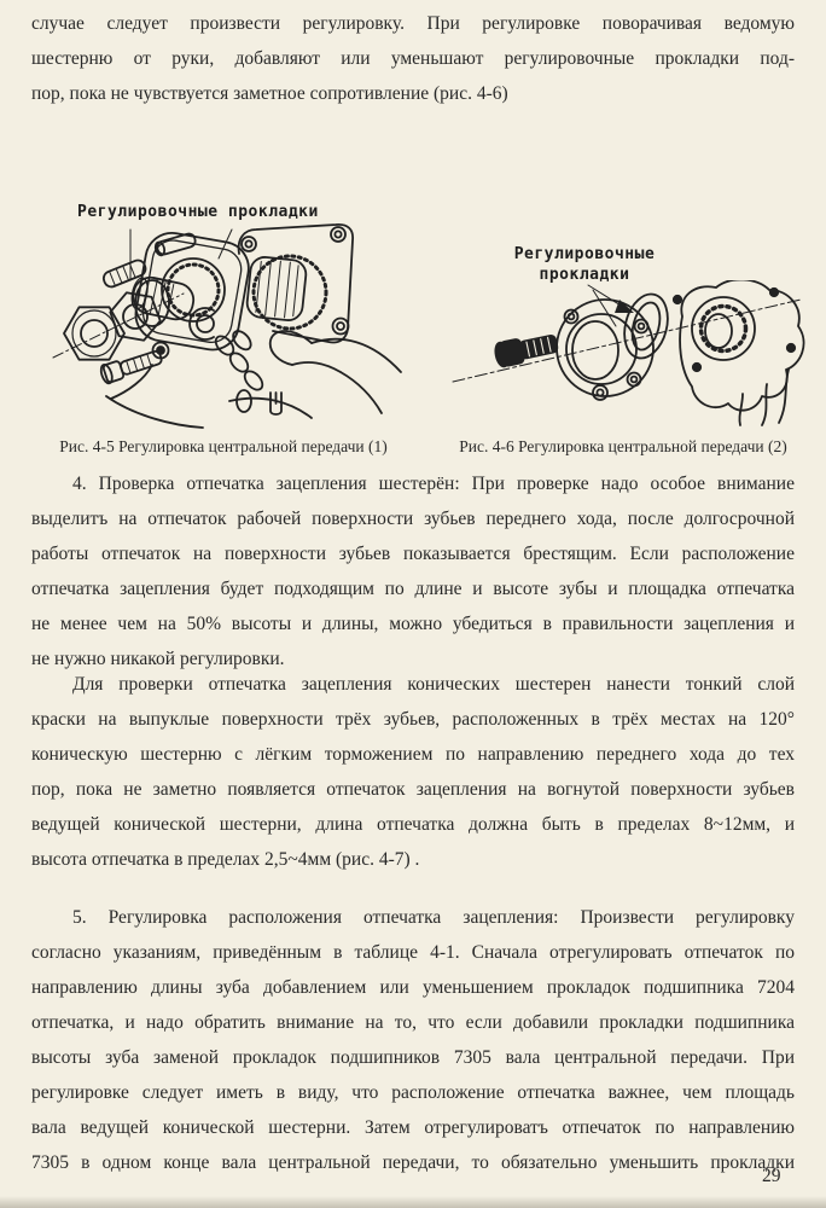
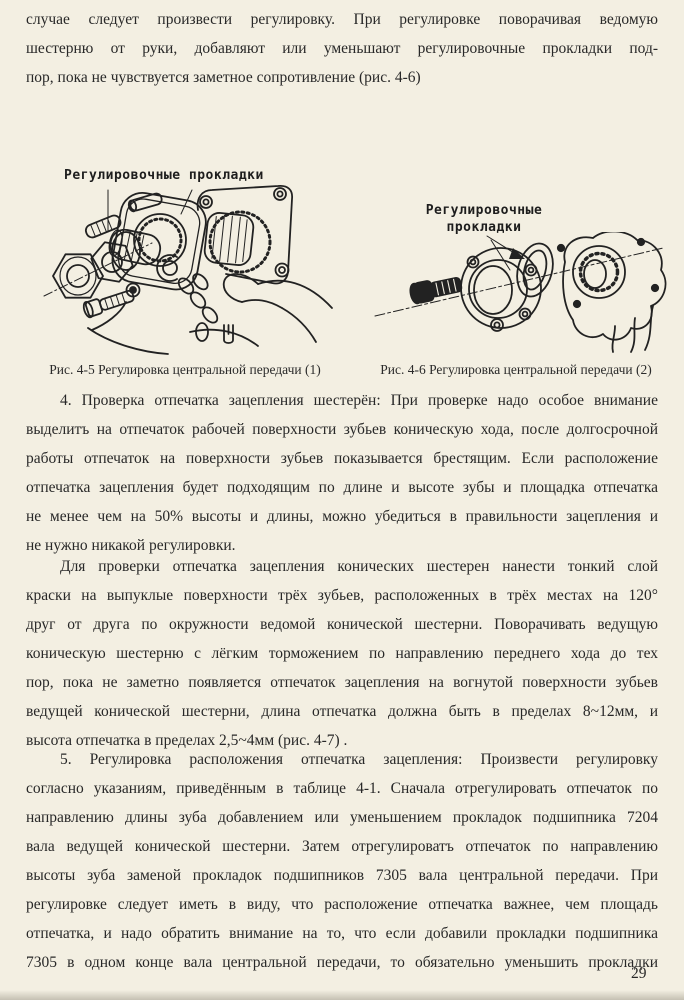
  случае следует произвести регулировку. При регулировке поворачивая ведомую
  шестерню от руки, добавляют или уменьшают регулировочные прокладки под-
  пор, пока не чувствуется заметное сопротивление (рис. 4-6)
  Регулировочные прокладки
  Рис. 4-5 Регулировка центральной передачи (1)
  Регулировочные
  прокладки
  Рис. 4-6 Регулировка центральной передачи (2)
  4. Проверка отпечатка зацепления шестерён: При проверке надо особое внимание
- выделитъ на отпечаток рабочей поверхности зубьев переднего хода, после долгосрочной
+ выделитъ на отпечаток рабочей поверхности зубьев коническую хода, после долгосрочной
  работы отпечаток на поверхности зубьев показывается брестящим. Если расположение
  отпечатка зацепления будет подходящим по длине и высоте зубы и площадка отпечатка
  не менее чем на 50% высоты и длины, можно убедиться в правильности зацепления и
  не нужно никакой регулировки.
  Для проверки отпечатка зацепления конических шестерен нанести тонкий слой
  краски на выпуклые поверхности трёх зубьев, расположенных в трёх местах на 120°
+ друг от друга по окружности ведомой конической шестерни. Поворачивать ведущую
  коническую шестерню с лёгким торможением по направлению переднего хода до тех
  пор, пока не заметно появляется отпечаток зацепления на вогнутой поверхности зубьев
  ведущей конической шестерни, длина отпечатка должна быть в пределах 8~12мм, и
  высота отпечатка в пределах 2,5~4мм (рис. 4-7) .
  5. Регулировка расположения отпечатка зацепления: Произвести регулировку
  согласно указаниям, приведённым в таблице 4-1. Сначала отрегулировать отпечаток по
  направлению длины зуба добавлением или уменьшением прокладок подшипника 7204
- отпечатка, и надо обратить внимание на то, что если добавили прокладки подшипника
+ вала ведущей конической шестерни. Затем отрегулироватъ отпечаток по направлению
  высоты зуба заменой прокладок подшипников 7305 вала центральной передачи. При
  регулировке следует иметь в виду, что расположение отпечатка важнее, чем площадь
- вала ведущей конической шестерни. Затем отрегулироватъ отпечаток по направлению
+ отпечатка, и надо обратить внимание на то, что если добавили прокладки подшипника
  7305 в одном конце вала центральной передачи, то обязательно уменьшить прокладки
  29
